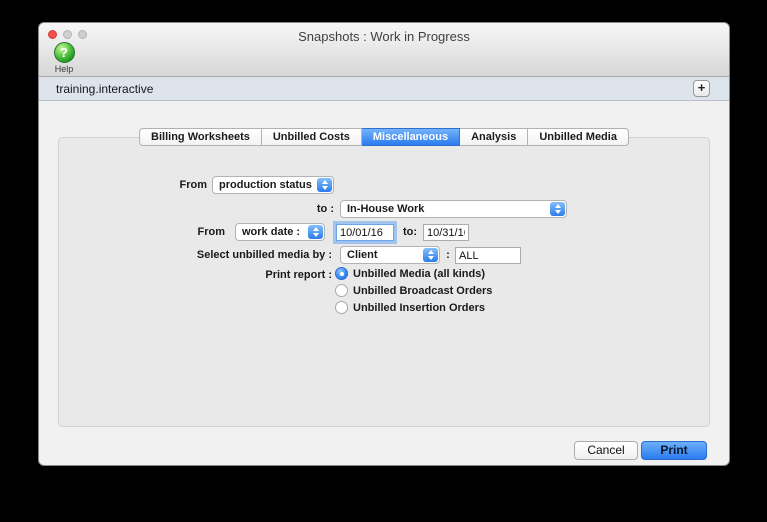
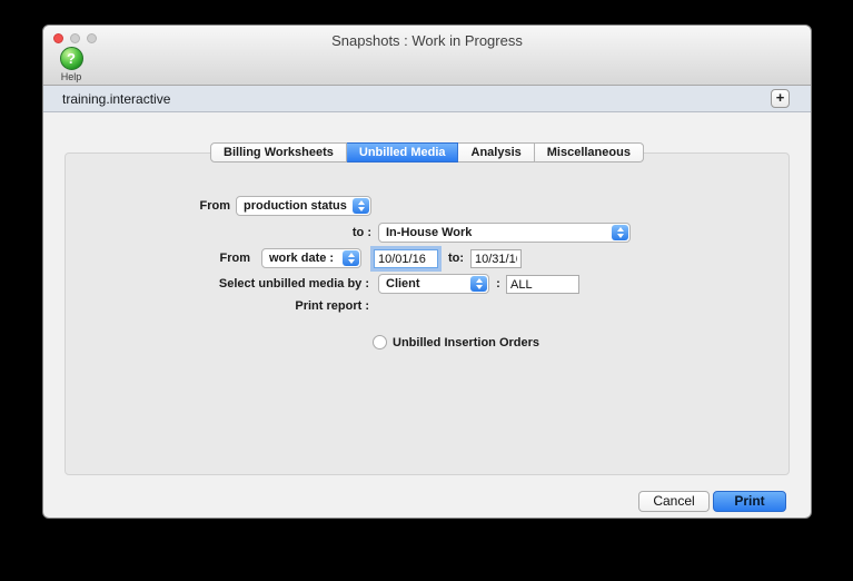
  Snapshots : Work in Progress
  ?
  Help
  training.interactive
  +
  Billing Worksheets
- Unbilled Costs
- Miscellaneous
+ Unbilled Media
  Analysis
- Unbilled Media
+ Miscellaneous
  From
  production status
  to :
  In-House Work
  From
  work date :
  10/01/16
  to:
  10/31/1
  Select unbilled media by :
  Client
  :
  ALL
  Print report :
- Unbilled Media (all kinds)
- Unbilled Broadcast Orders
  Unbilled Insertion Orders
  Cancel
  Print
